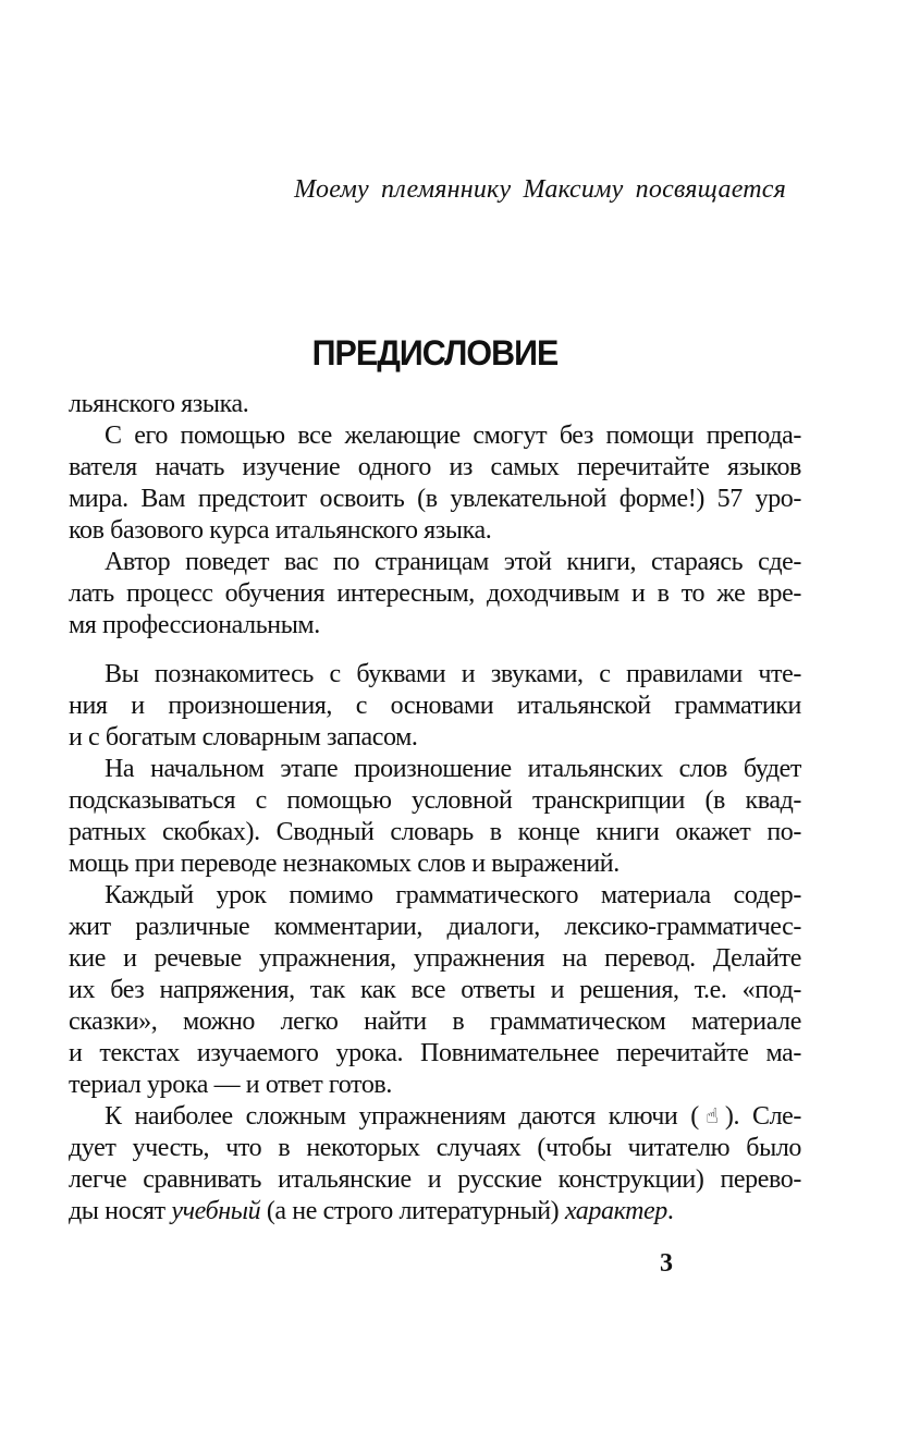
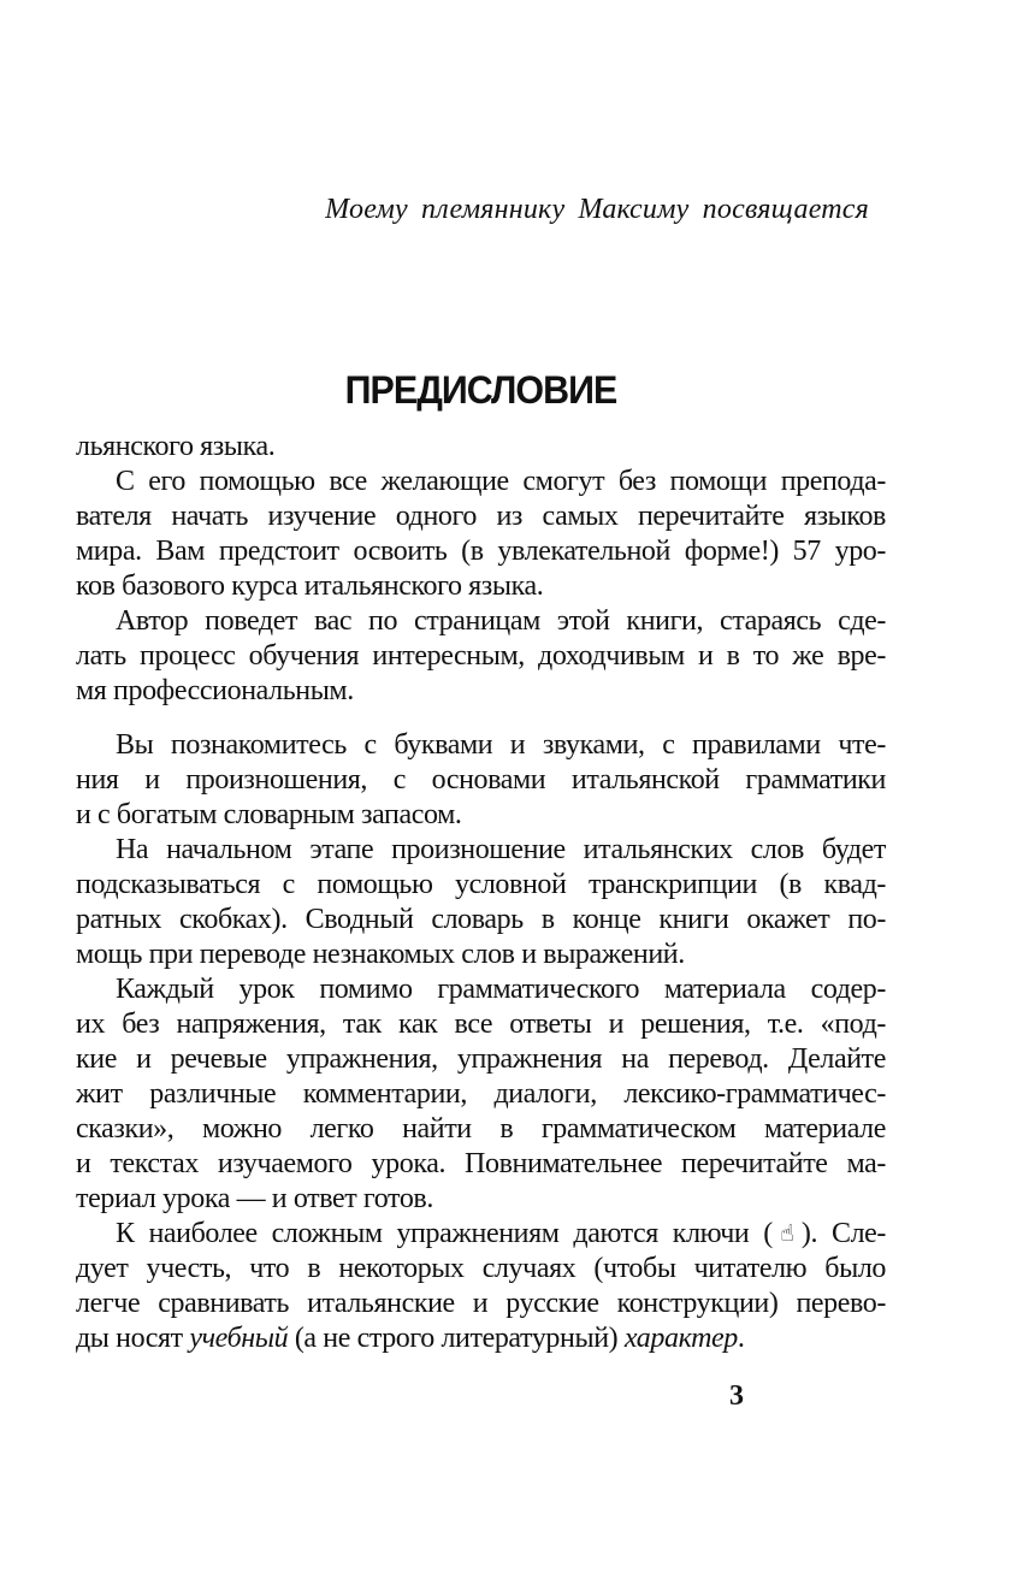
  Моему племяннику Максиму посвящается
  ПРЕДИСЛОВИЕ
  льянского языка.
  С его помощью все желающие смогут без помощи препода-
  вателя начать изучение одного из самых перечитайте языков
  мира. Вам предстоит освоить (в увлекательной форме!) 57 уро-
  ков базового курса итальянского языка.
  Автор поведет вас по страницам этой книги, стараясь сде-
  лать процесс обучения интересным, доходчивым и в то же вре-
  мя профессиональным.
  Вы познакомитесь с буквами и звуками, с правилами чте-
  ния и произношения, с основами итальянской грамматики
  и с богатым словарным запасом.
  На начальном этапе произношение итальянских слов будет
  подсказываться с помощью условной транскрипции (в квад-
  ратных скобках). Сводный словарь в конце книги окажет по-
  мощь при переводе незнакомых слов и выражений.
  Каждый урок помимо грамматического материала содер-
- жит различные комментарии, диалоги, лексико-грамматичес-
+ их без напряжения, так как все ответы и решения, т.е. «под-
  кие и речевые упражнения, упражнения на перевод. Делайте
- их без напряжения, так как все ответы и решения, т.е. «под-
+ жит различные комментарии, диалоги, лексико-грамматичес-
  сказки», можно легко найти в грамматическом материале
  и текстах изучаемого урока. Повнимательнее перечитайте ма-
  териал урока — и ответ готов.
  К наиболее сложным упражнениям даются ключи (☝). Сле-
  дует учесть, что в некоторых случаях (чтобы читателю было
  легче сравнивать итальянские и русские конструкции) перево-
  ды носят учебный (а не строго литературный) характер.
  3
